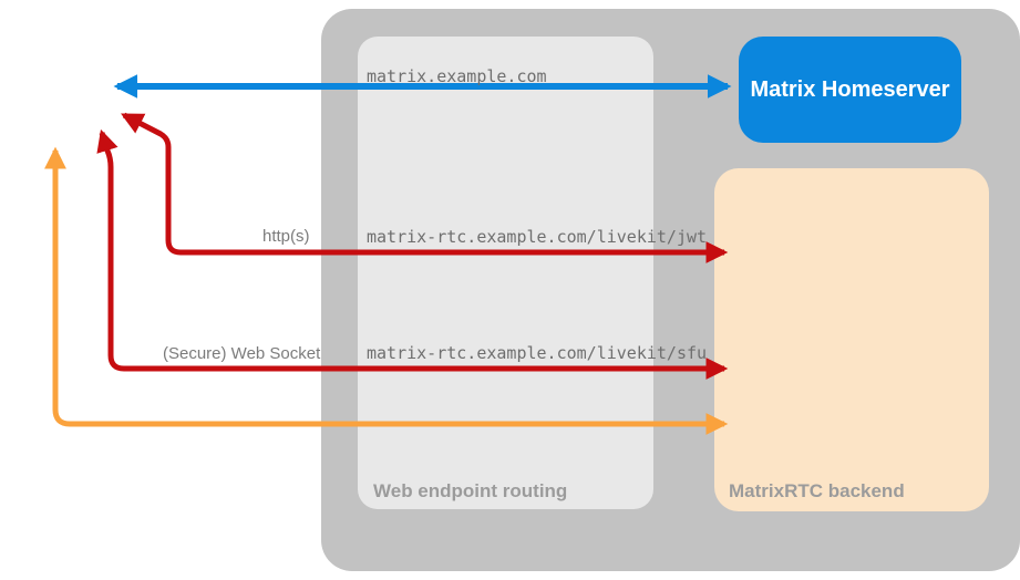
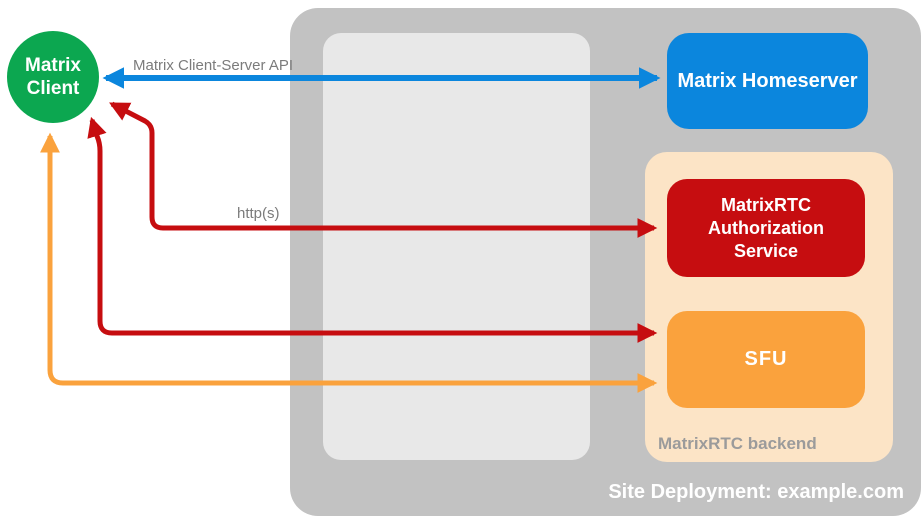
+ Matrix Client
  Matrix Homeserver
+ MatrixRTC Authorization Service
+ SFU
+ Matrix Client-Server API
  http(s)
- (Secure) Web Socket
- matrix.example.com
- matrix-rtc.example.com/livekit/jwt
- matrix-rtc.example.com/livekit/sfu
- Web endpoint routing
  MatrixRTC backend
+ Site Deployment: example.com
